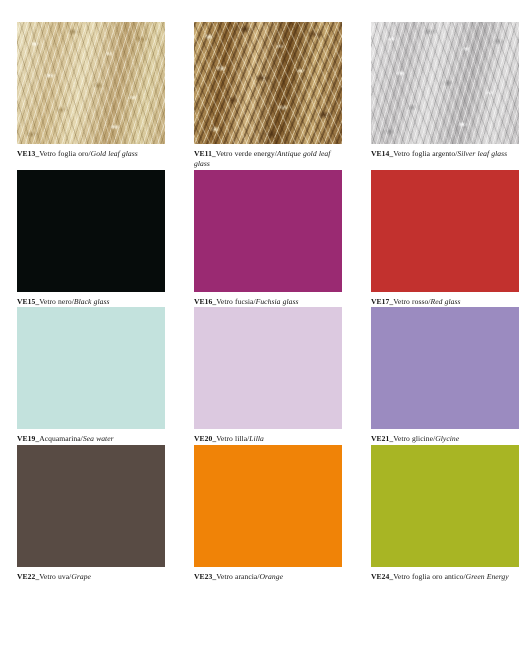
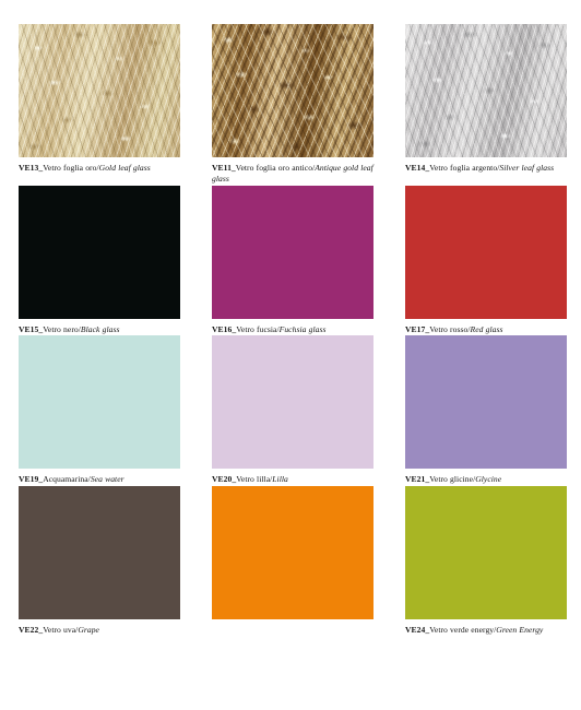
  VE13_Vetro foglia oro/Gold leaf glass
- VE11_Vetro verde energy/Antique gold leaf glass
+ VE11_Vetro foglia oro antico/Antique gold leaf glass
  VE14_Vetro foglia argento/Silver leaf glass
  VE15_Vetro nero/Black glass
  VE16_Vetro fucsia/Fuchsia glass
  VE17_Vetro rosso/Red glass
  VE19_Acquamarina/Sea water
  VE20_Vetro lilla/Lilla
  VE21_Vetro glicine/Glycine
  VE22_Vetro uva/Grape
- VE23_Vetro arancia/Orange
- VE24_Vetro foglia oro antico/Green Energy
+ VE24_Vetro verde energy/Green Energy
